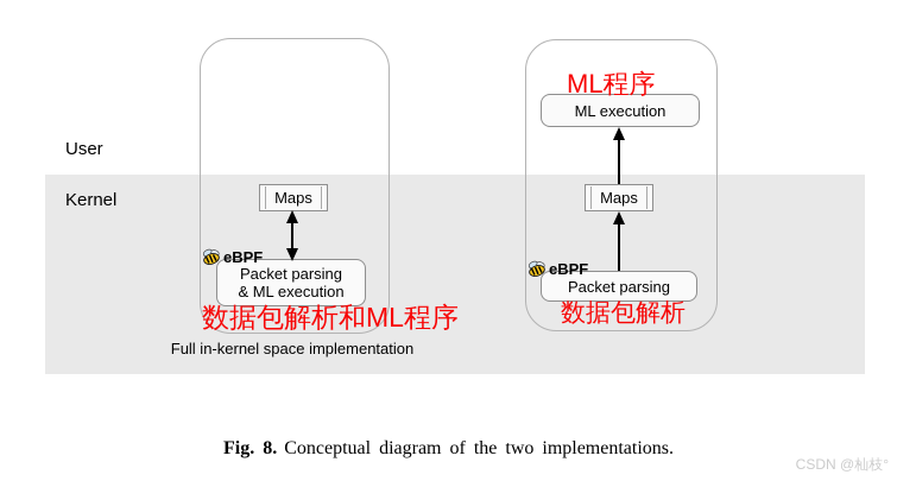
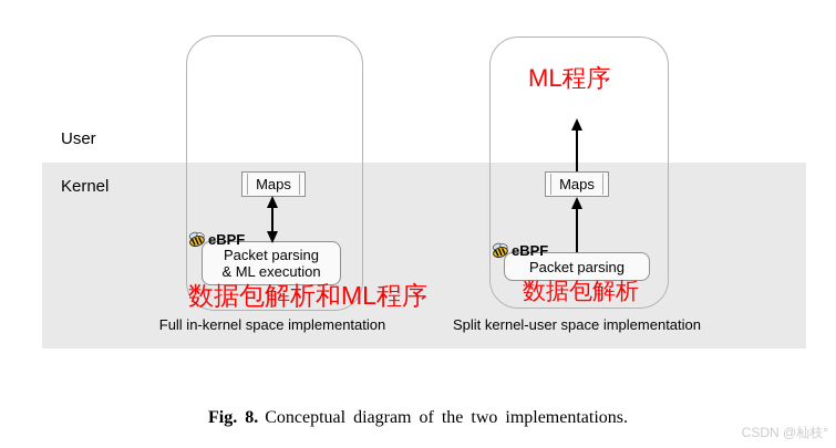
  User
  Kernel
  Maps
  Packet parsing
  & ML execution
  eBPF
  数据包解析和ML程序
  Full in-kernel space implementation
  ML程序
- ML execution
  Maps
  Packet parsing
  eBPF
  数据包解析
+ Split kernel-user space implementation
  Fig. 8. Conceptual diagram of the two implementations.
  CSDN @杣枝°
